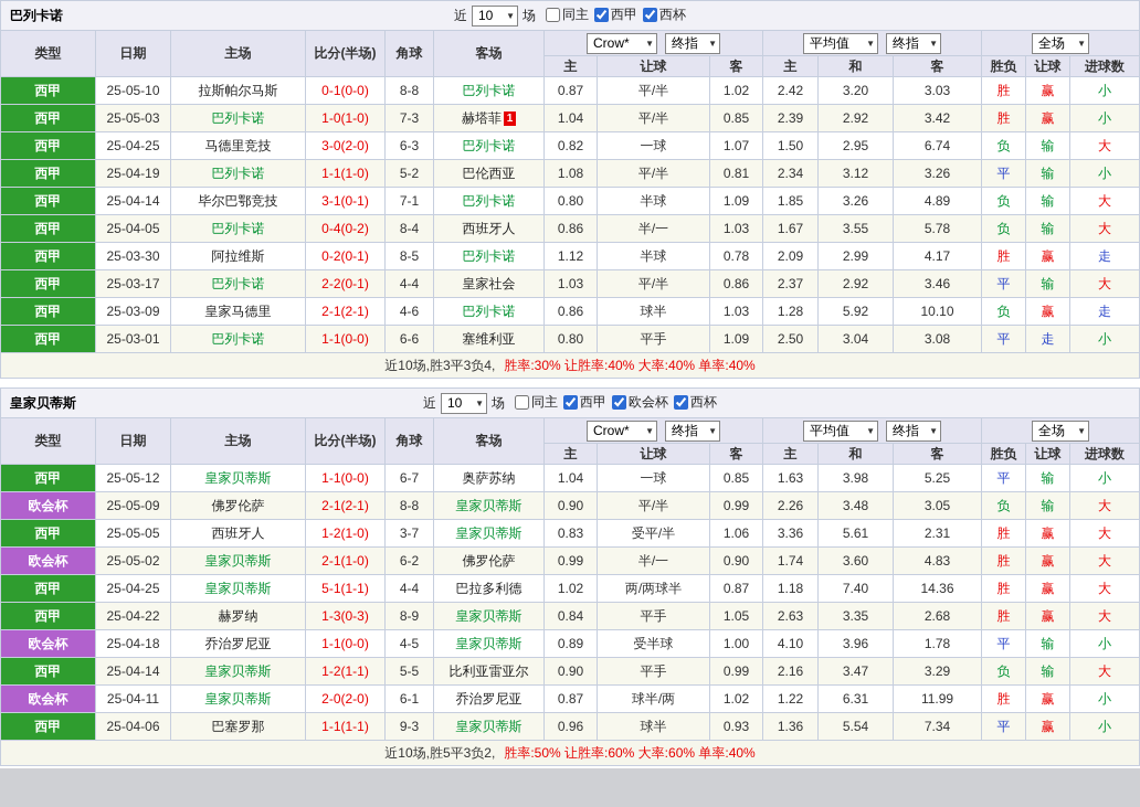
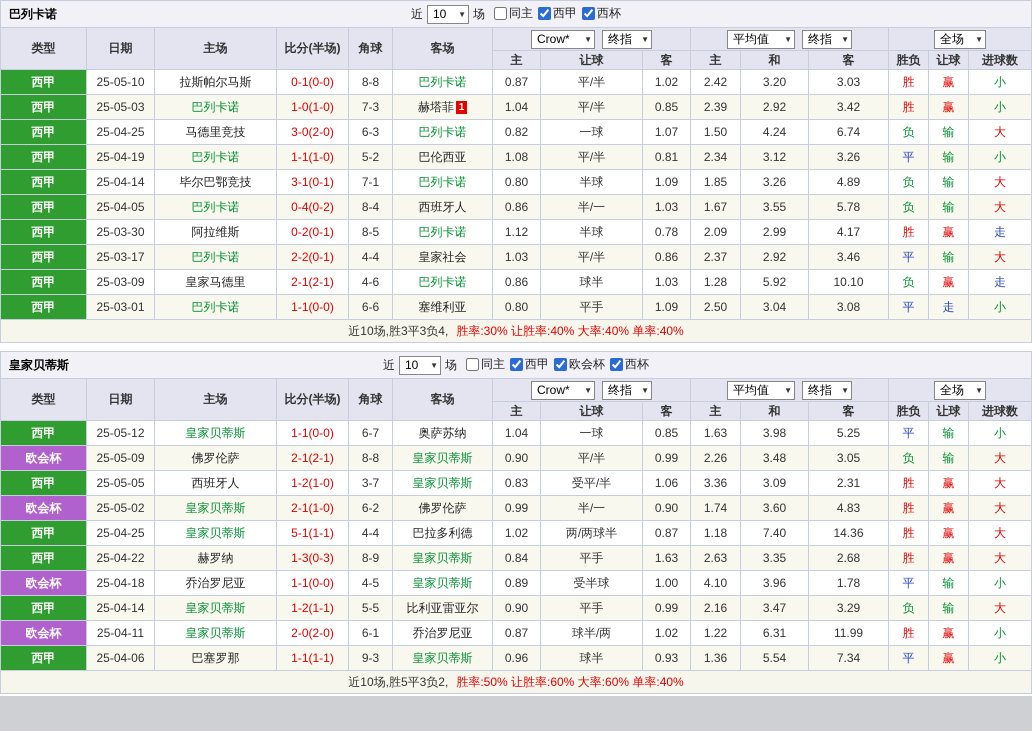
  巴列卡诺
  近
  10
  ▼
  场
  同主
  西甲
  西杯
  类型	日期	主场	比分(半场)	角球	客场	Crow* ▼ 终指 ▼	平均值 ▼ 终指 ▼	全场 ▼
  主	让球	客	主	和	客	胜负	让球	进球数
  西甲	25-05-10	拉斯帕尔马斯	0-1(0-0)	8-8	巴列卡诺	0.87	平/半	1.02	2.42	3.20	3.03	胜	赢	小
  西甲	25-05-03	巴列卡诺	1-0(1-0)	7-3	赫塔菲 1	1.04	平/半	0.85	2.39	2.92	3.42	胜	赢	小
- 西甲	25-04-25	马德里竞技	3-0(2-0)	6-3	巴列卡诺	0.82	一球	1.07	1.50	2.95	6.74	负	输	大
+ 西甲	25-04-25	马德里竞技	3-0(2-0)	6-3	巴列卡诺	0.82	一球	1.07	1.50	4.24	6.74	负	输	大
  西甲	25-04-19	巴列卡诺	1-1(1-0)	5-2	巴伦西亚	1.08	平/半	0.81	2.34	3.12	3.26	平	输	小
  西甲	25-04-14	毕尔巴鄂竞技	3-1(0-1)	7-1	巴列卡诺	0.80	半球	1.09	1.85	3.26	4.89	负	输	大
  西甲	25-04-05	巴列卡诺	0-4(0-2)	8-4	西班牙人	0.86	半/一	1.03	1.67	3.55	5.78	负	输	大
  西甲	25-03-30	阿拉维斯	0-2(0-1)	8-5	巴列卡诺	1.12	半球	0.78	2.09	2.99	4.17	胜	赢	走
  西甲	25-03-17	巴列卡诺	2-2(0-1)	4-4	皇家社会	1.03	平/半	0.86	2.37	2.92	3.46	平	输	大
  西甲	25-03-09	皇家马德里	2-1(2-1)	4-6	巴列卡诺	0.86	球半	1.03	1.28	5.92	10.10	负	赢	走
  西甲	25-03-01	巴列卡诺	1-1(0-0)	6-6	塞维利亚	0.80	平手	1.09	2.50	3.04	3.08	平	走	小
  近10场,胜3平3负4, 胜率:30% 让胜率:40% 大率:40% 单率:40%
  皇家贝蒂斯
  近
  10
  ▼
  场
  同主
  西甲
  欧会杯
  西杯
  类型	日期	主场	比分(半场)	角球	客场	Crow* ▼ 终指 ▼	平均值 ▼ 终指 ▼	全场 ▼
  主	让球	客	主	和	客	胜负	让球	进球数
  西甲	25-05-12	皇家贝蒂斯	1-1(0-0)	6-7	奥萨苏纳	1.04	一球	0.85	1.63	3.98	5.25	平	输	小
  欧会杯	25-05-09	佛罗伦萨	2-1(2-1)	8-8	皇家贝蒂斯	0.90	平/半	0.99	2.26	3.48	3.05	负	输	大
- 西甲	25-05-05	西班牙人	1-2(1-0)	3-7	皇家贝蒂斯	0.83	受平/半	1.06	3.36	5.61	2.31	胜	赢	大
+ 西甲	25-05-05	西班牙人	1-2(1-0)	3-7	皇家贝蒂斯	0.83	受平/半	1.06	3.36	3.09	2.31	胜	赢	大
  欧会杯	25-05-02	皇家贝蒂斯	2-1(1-0)	6-2	佛罗伦萨	0.99	半/一	0.90	1.74	3.60	4.83	胜	赢	大
  西甲	25-04-25	皇家贝蒂斯	5-1(1-1)	4-4	巴拉多利德	1.02	两/两球半	0.87	1.18	7.40	14.36	胜	赢	大
- 西甲	25-04-22	赫罗纳	1-3(0-3)	8-9	皇家贝蒂斯	0.84	平手	1.05	2.63	3.35	2.68	胜	赢	大
+ 西甲	25-04-22	赫罗纳	1-3(0-3)	8-9	皇家贝蒂斯	0.84	平手	1.63	2.63	3.35	2.68	胜	赢	大
  欧会杯	25-04-18	乔治罗尼亚	1-1(0-0)	4-5	皇家贝蒂斯	0.89	受半球	1.00	4.10	3.96	1.78	平	输	小
  西甲	25-04-14	皇家贝蒂斯	1-2(1-1)	5-5	比利亚雷亚尔	0.90	平手	0.99	2.16	3.47	3.29	负	输	大
  欧会杯	25-04-11	皇家贝蒂斯	2-0(2-0)	6-1	乔治罗尼亚	0.87	球半/两	1.02	1.22	6.31	11.99	胜	赢	小
  西甲	25-04-06	巴塞罗那	1-1(1-1)	9-3	皇家贝蒂斯	0.96	球半	0.93	1.36	5.54	7.34	平	赢	小
  近10场,胜5平3负2, 胜率:50% 让胜率:60% 大率:60% 单率:40%
